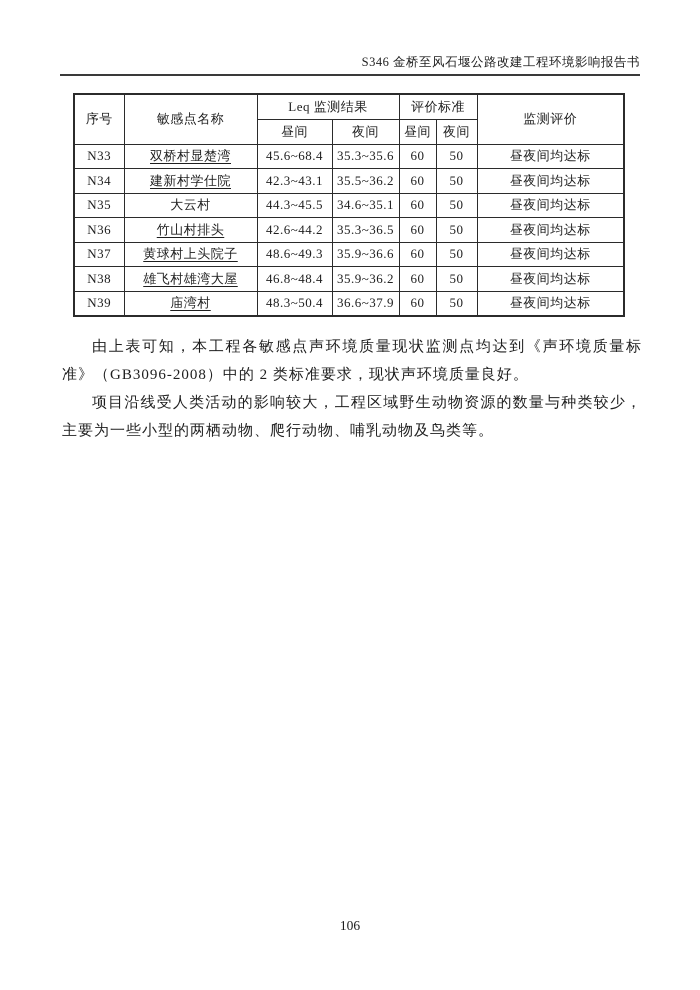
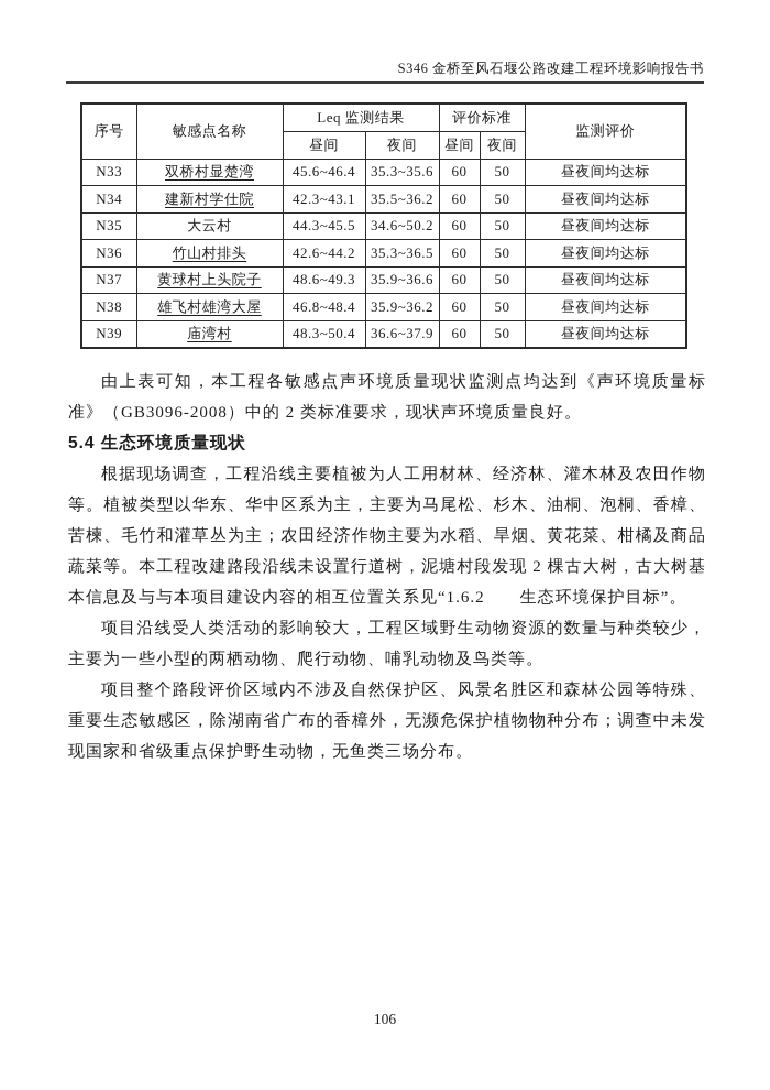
  S346 金桥至风石堰公路改建工程环境影响报告书
  序号	敏感点名称	Leq 监测结果	评价标准	监测评价
  昼间	夜间	昼间	夜间
- N33	双桥村显楚湾	45.6~68.4	35.3~35.6	60	50	昼夜间均达标
+ N33	双桥村显楚湾	45.6~46.4	35.3~35.6	60	50	昼夜间均达标
  N34	建新村学仕院	42.3~43.1	35.5~36.2	60	50	昼夜间均达标
- N35	大云村	44.3~45.5	34.6~35.1	60	50	昼夜间均达标
+ N35	大云村	44.3~45.5	34.6~50.2	60	50	昼夜间均达标
  N36	竹山村排头	42.6~44.2	35.3~36.5	60	50	昼夜间均达标
  N37	黄球村上头院子	48.6~49.3	35.9~36.6	60	50	昼夜间均达标
  N38	雄飞村雄湾大屋	46.8~48.4	35.9~36.2	60	50	昼夜间均达标
  N39	庙湾村	48.3~50.4	36.6~37.9	60	50	昼夜间均达标
  由上表可知，本工程各敏感点声环境质量现状监测点均达到《声环境质量标准》（GB3096-2008）中的 2 类标准要求，现状声环境质量良好。
+ 5.4 生态环境质量现状
+ 根据现场调查，工程沿线主要植被为人工用材林、经济林、灌木林及农田作物等。植被类型以华东、华中区系为主，主要为马尾松、杉木、油桐、泡桐、香樟、苦楝、毛竹和灌草丛为主；农田经济作物主要为水稻、旱烟、黄花菜、柑橘及商品蔬菜等。本工程改建路段沿线未设置行道树，泥塘村段发现 2 棵古大树，古大树基本信息及与与本项目建设内容的相互位置关系见“1.6.2 生态环境保护目标”。
  项目沿线受人类活动的影响较大，工程区域野生动物资源的数量与种类较少，主要为一些小型的两栖动物、爬行动物、哺乳动物及鸟类等。
+ 项目整个路段评价区域内不涉及自然保护区、风景名胜区和森林公园等特殊、重要生态敏感区，除湖南省广布的香樟外，无濒危保护植物物种分布；调查中未发现国家和省级重点保护野生动物，无鱼类三场分布。
  106
